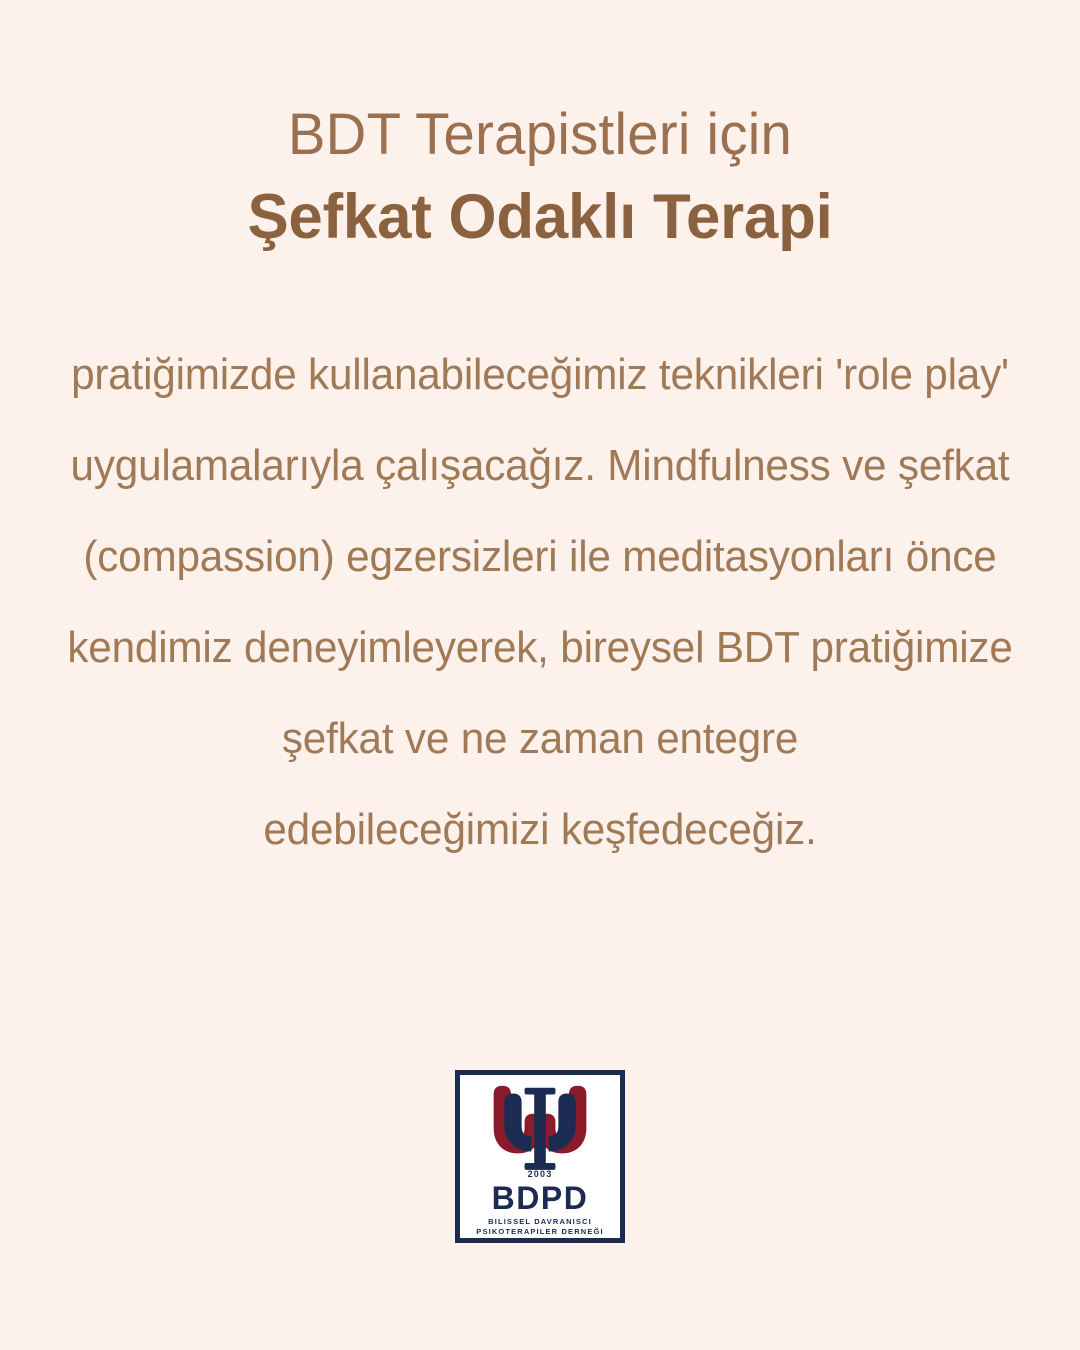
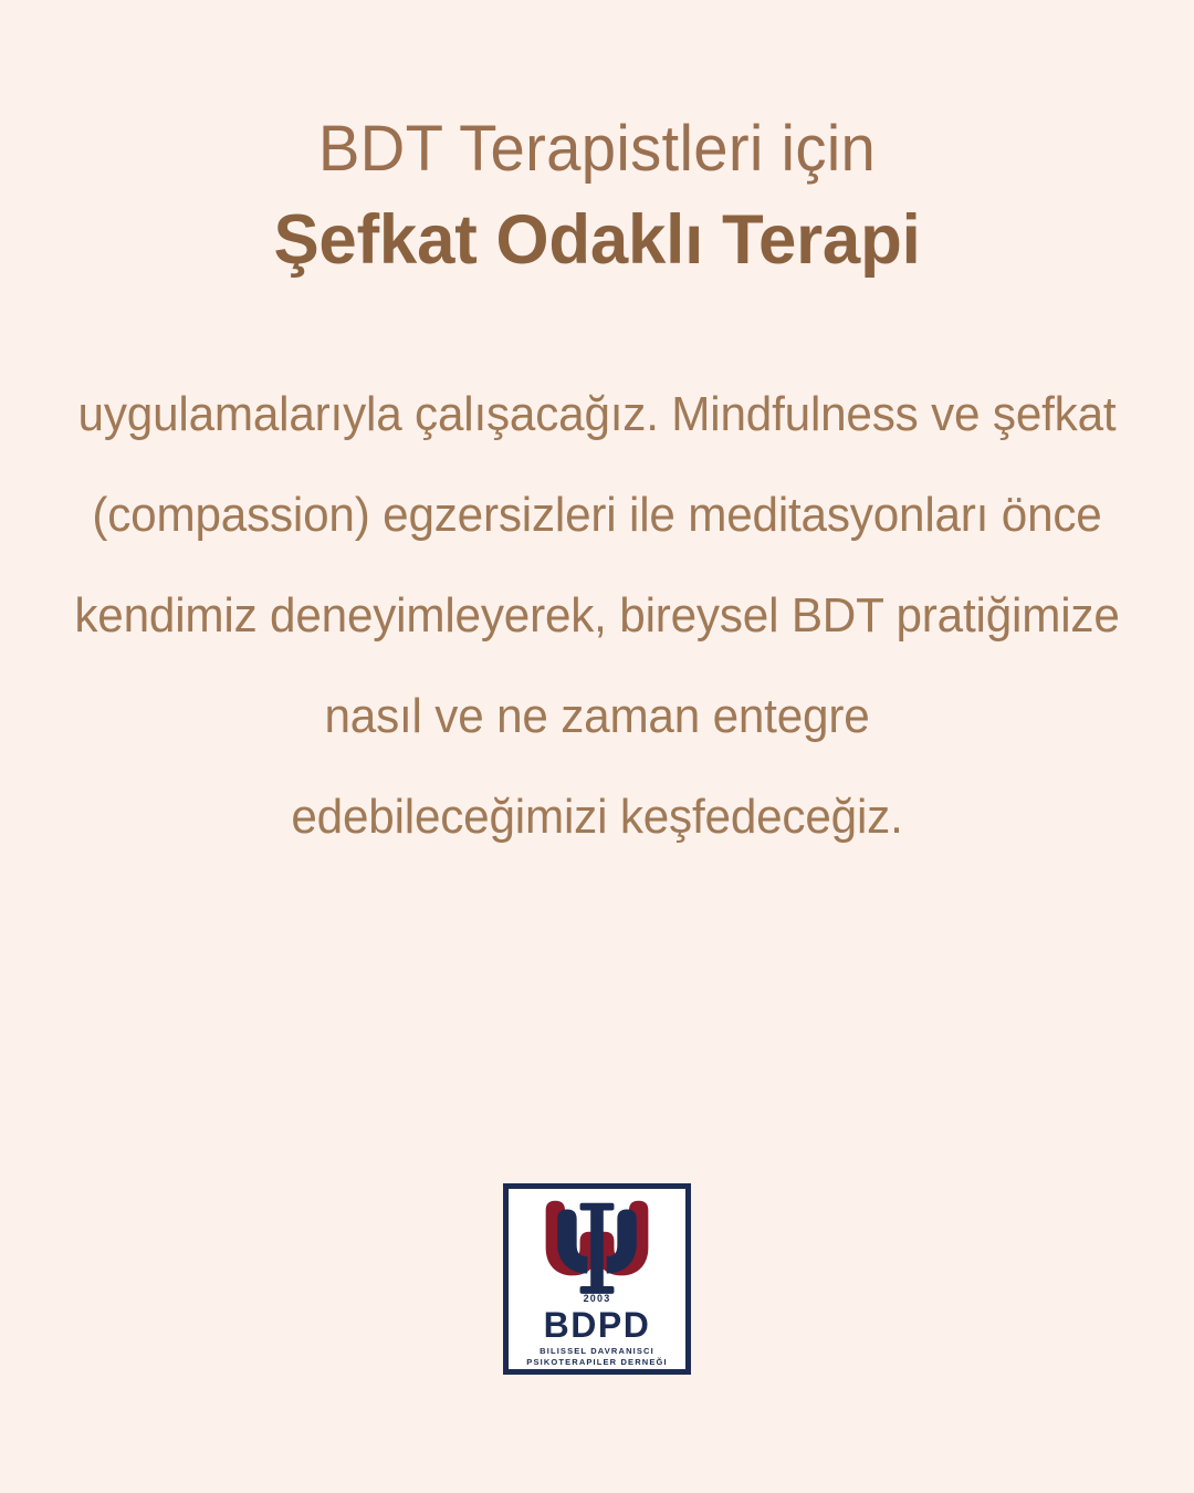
  BDT Terapistleri için
  Şefkat Odaklı Terapi
- pratiğimizde kullanabileceğimiz teknikleri 'role play'
  uygulamalarıyla çalışacağız. Mindfulness ve şefkat
  (compassion) egzersizleri ile meditasyonları önce
  kendimiz deneyimleyerek, bireysel BDT pratiğimize
- şefkat ve ne zaman entegre
+ nasıl ve ne zaman entegre
  edebileceğimizi keşfedeceğiz.
  2003
  BDPD
  BILISSEL DAVRANISCI
  PSIKOTERAPILER DERNEĞI
